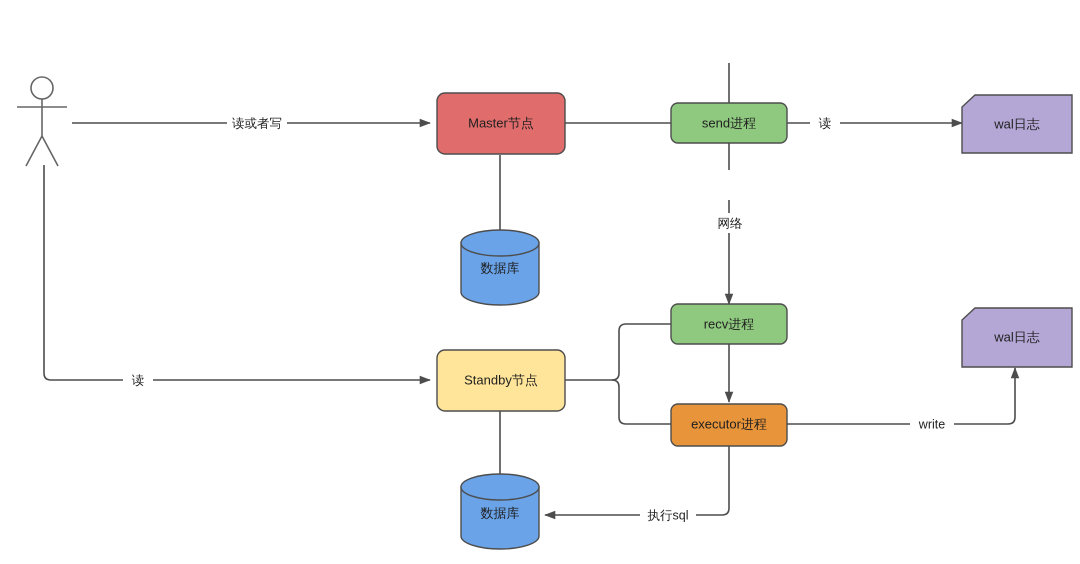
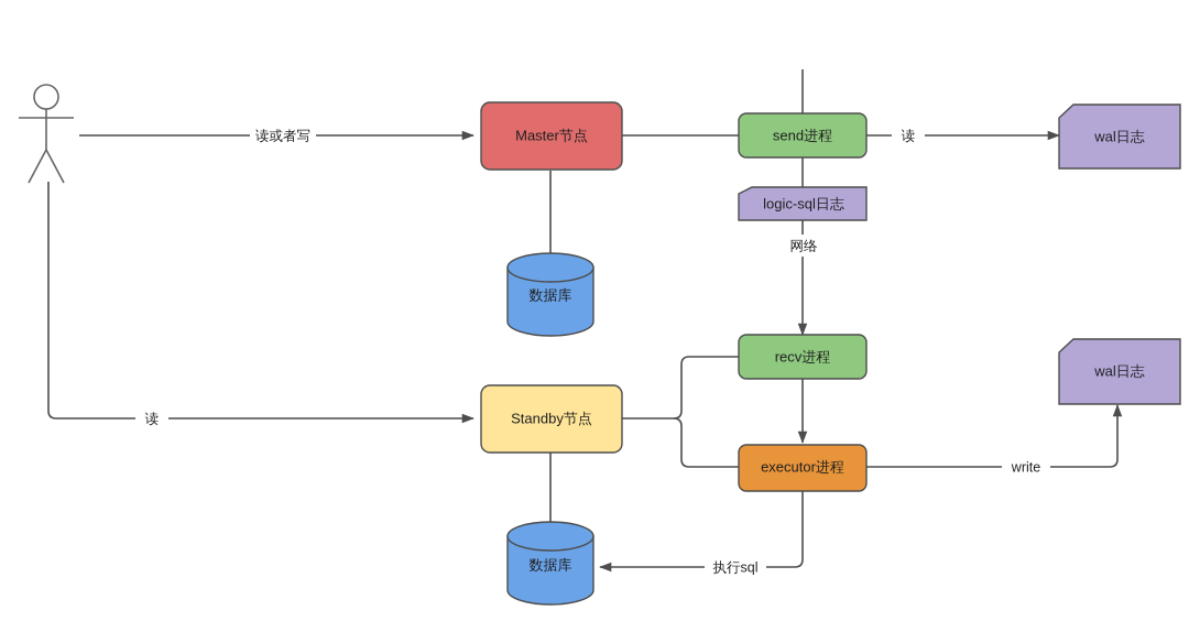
  读或者写
  读
  网络
  write
  执行sql
  读
  Master节点
  数据库
  send进程
  wal日志
+ logic-sql日志
  recv进程
  executor进程
  Standby节点
  数据库
  wal日志
